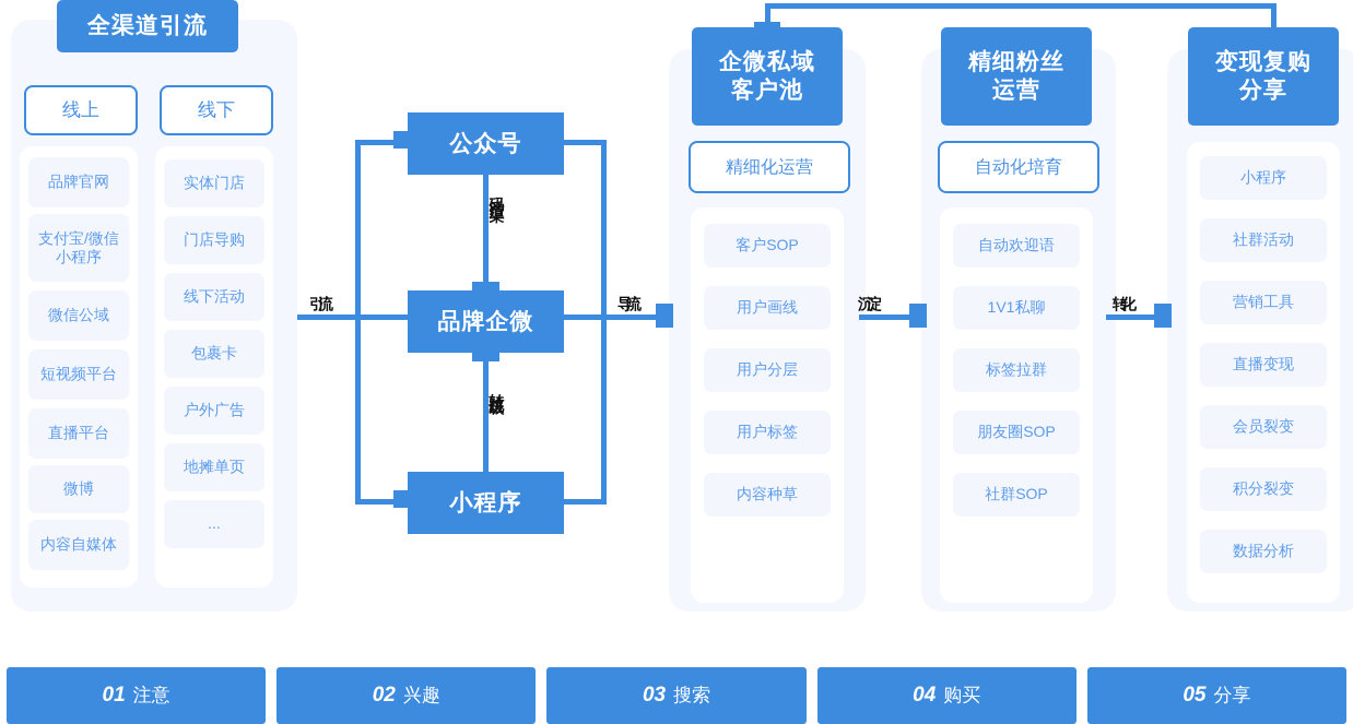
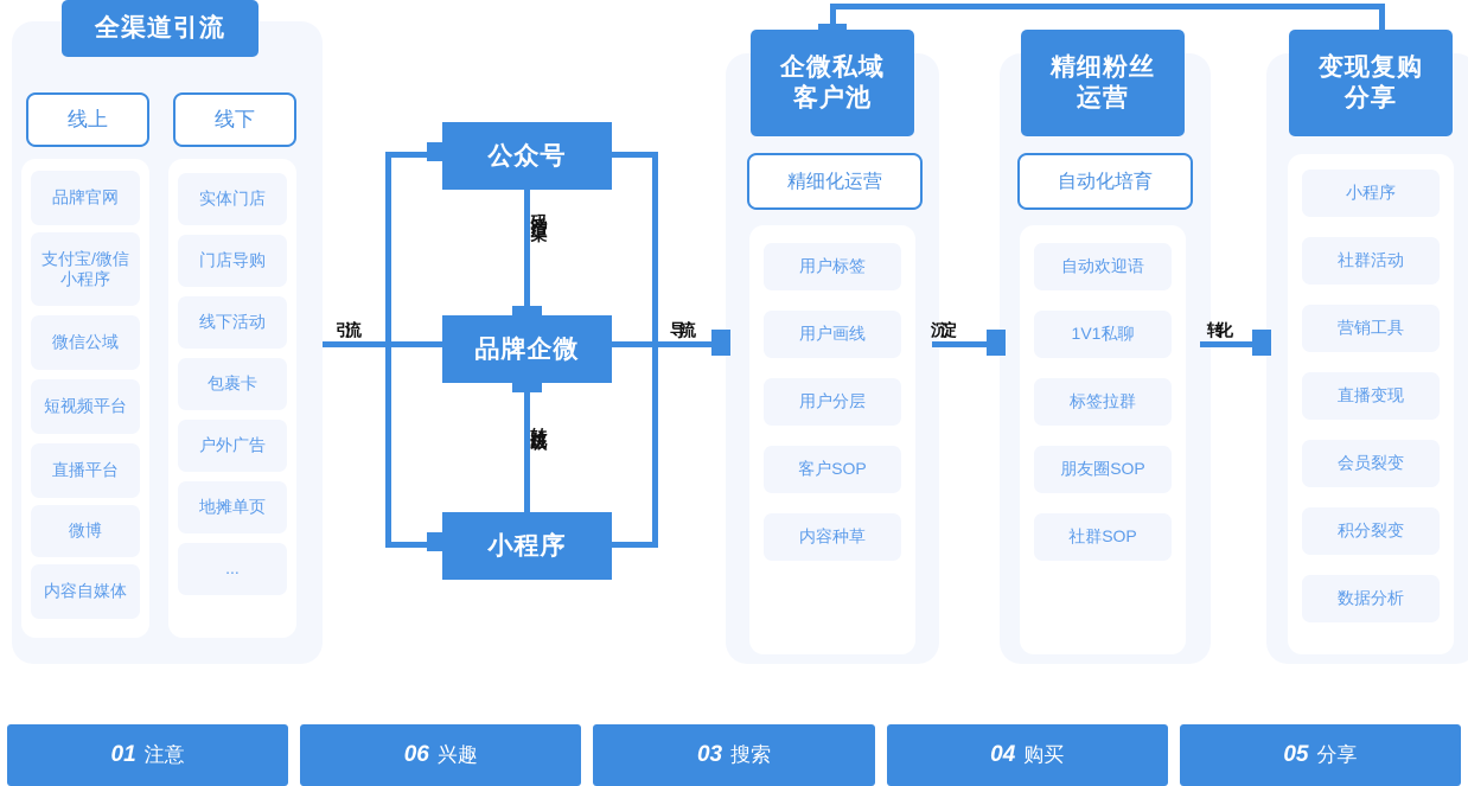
  全渠道引流
  线上
  线下
  品牌官网
  支付宝/微信
  小程序
  微信公域
  短视频平台
  直播平台
  微博
  内容自媒体
  实体门店
  门店导购
  线下活动
  包裹卡
  户外广告
  地摊单页
  ...
  引流
  公众号
  品牌企微
  小程序
  导流
  企微私域
  客户池
  精细化运营
- 客户SOP
+ 用户标签
  用户画线
  用户分层
- 用户标签
+ 客户SOP
  内容种草
  沉淀
  精细粉丝
  运营
  自动化培育
  自动欢迎语
  1V1私聊
  标签拉群
  朋友圈SOP
  社群SOP
  转化
  变现复购
  分享
  小程序
  社群活动
  营销工具
  直播变现
  会员裂变
  积分裂变
  数据分析
  01
  注意
- 02
+ 06
  兴趣
  03
  搜索
  04
  购买
  05
  分享
